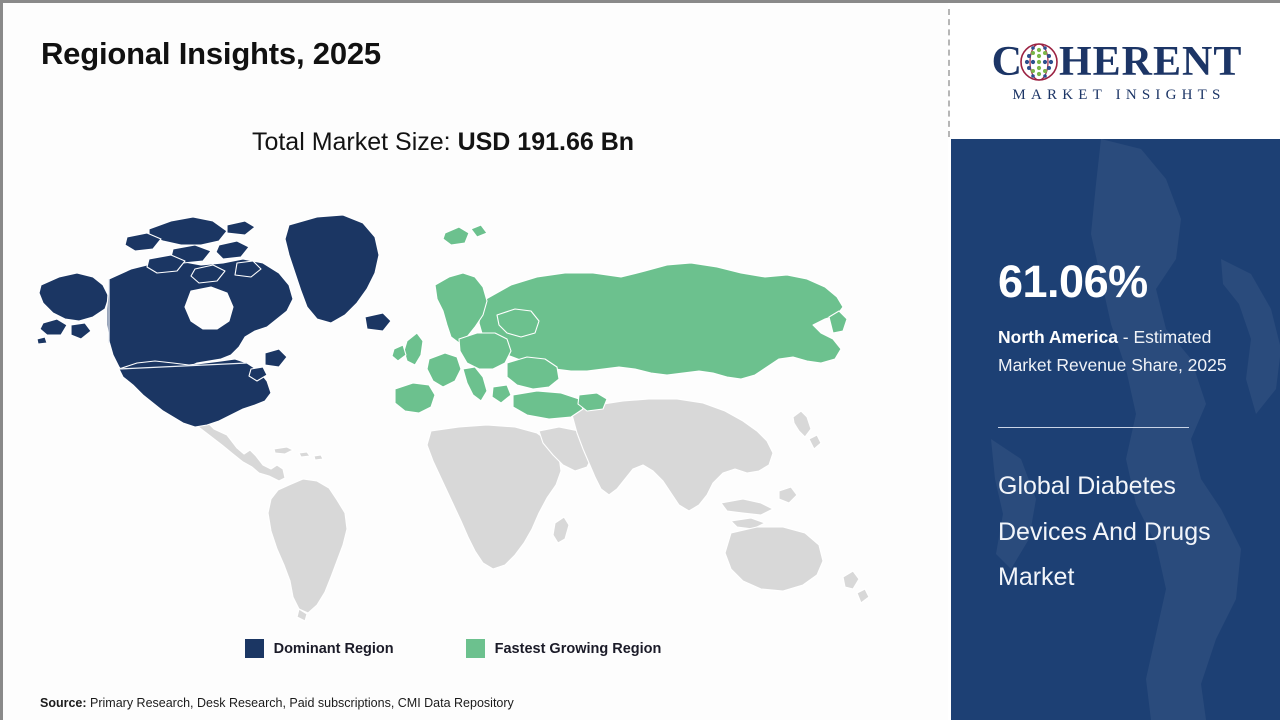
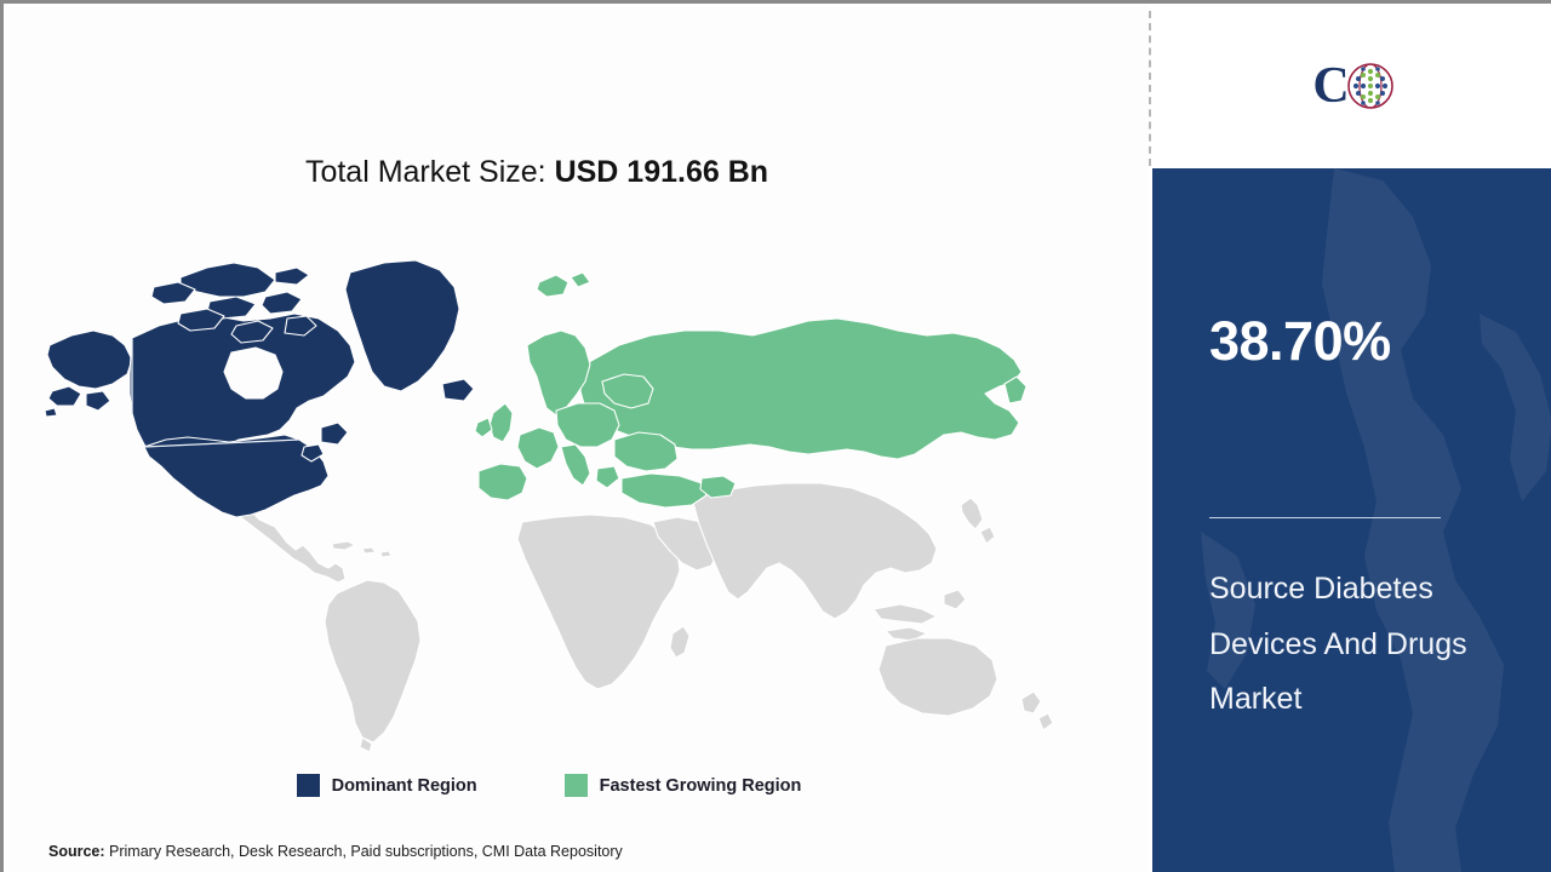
- Regional Insights, 2025
  Total Market Size: USD 191.66 Bn
  Dominant Region
  Fastest Growing Region
  Source: Primary Research, Desk Research, Paid subscriptions, CMI Data Repository
  C
- HERENT
- MARKET INSIGHTS
- 61.06%
+ 38.70%
- North America - Estimated Market Revenue Share, 2025
- Global Diabetes Devices And Drugs Market
+ Source Diabetes Devices And Drugs Market
